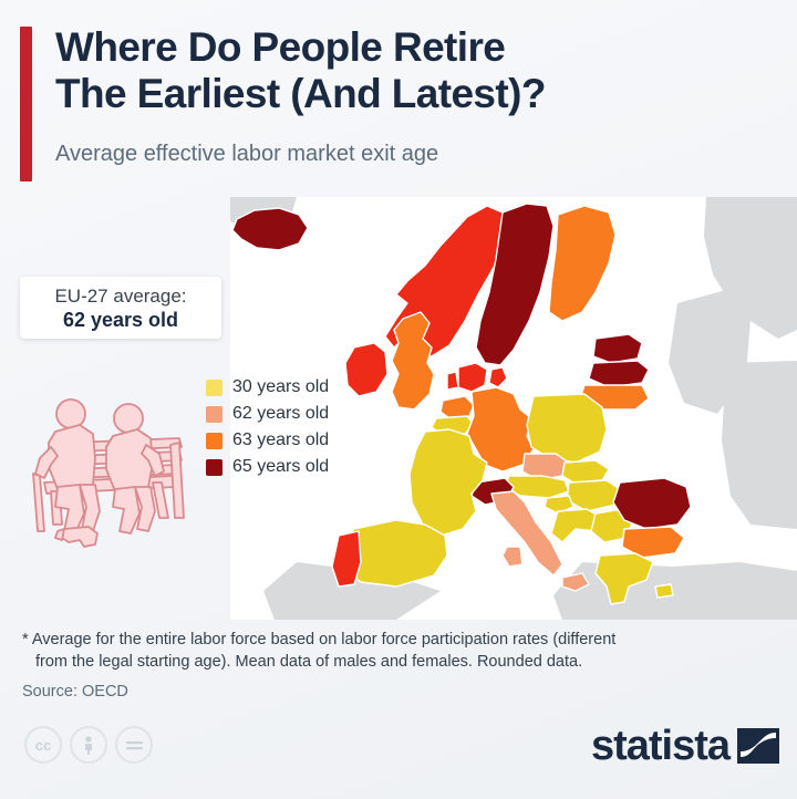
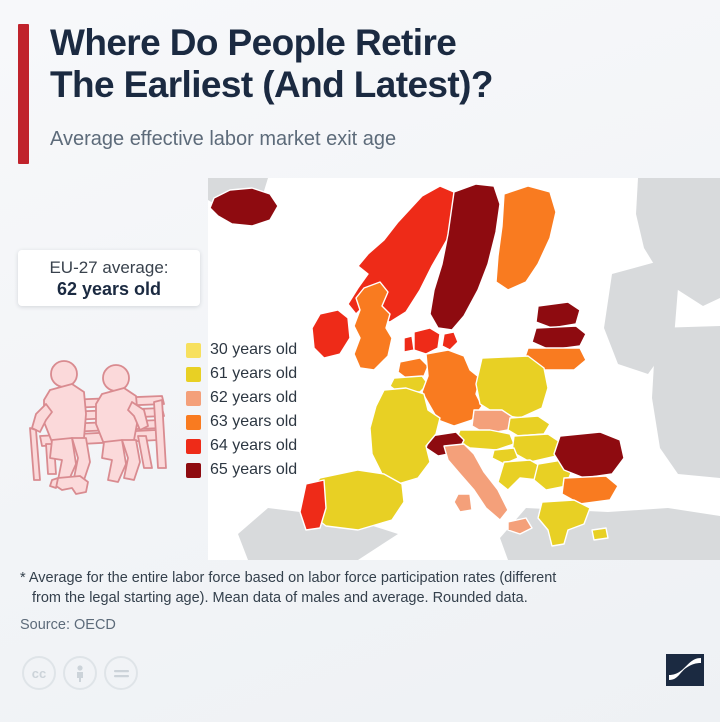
  Where Do People Retire
  The Earliest (And Latest)?
  Average effective labor market exit age
  EU-27 average:
  62 years old
  30 years old
+ 61 years old
  62 years old
  63 years old
+ 64 years old
  65 years old
  * Average for the entire labor force based on labor force participation rates (different
- from the legal starting age). Mean data of males and females. Rounded data.
+ from the legal starting age). Mean data of males and average. Rounded data.
  Source: OECD
  cc
- statista
